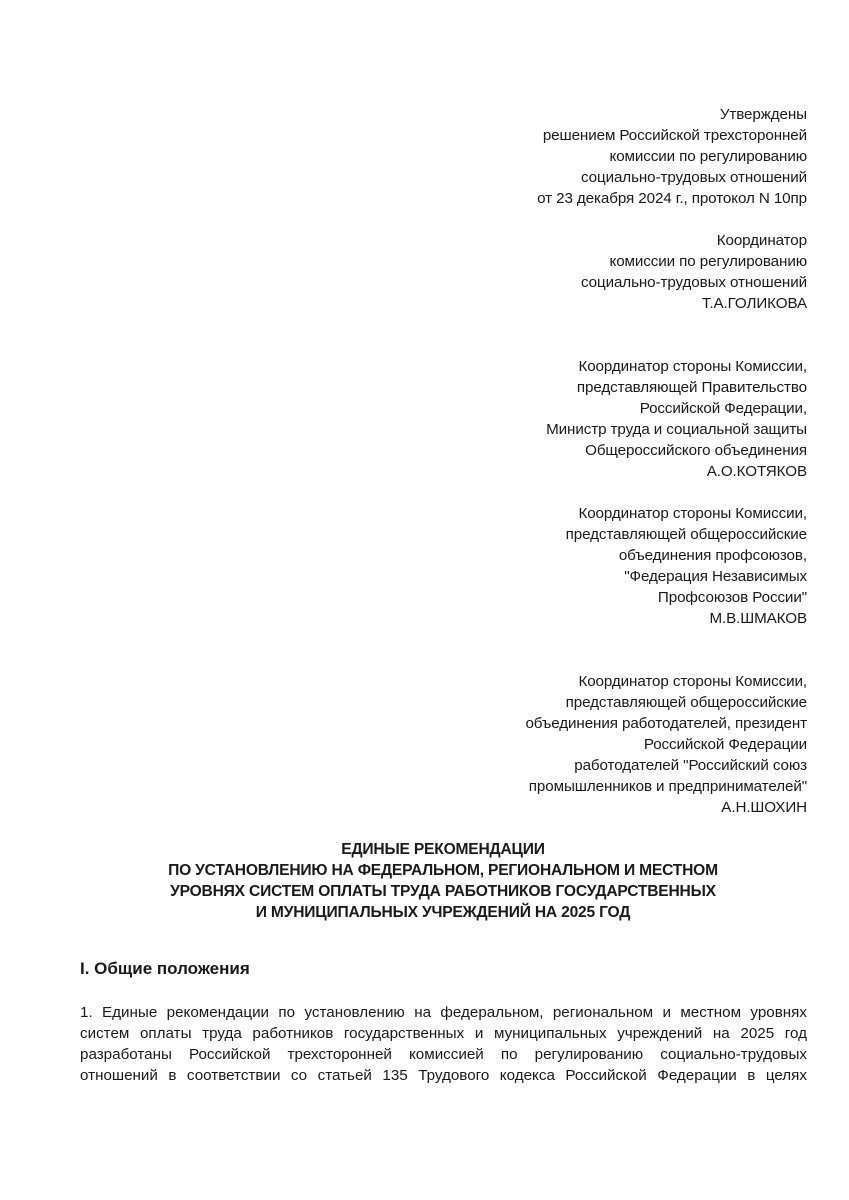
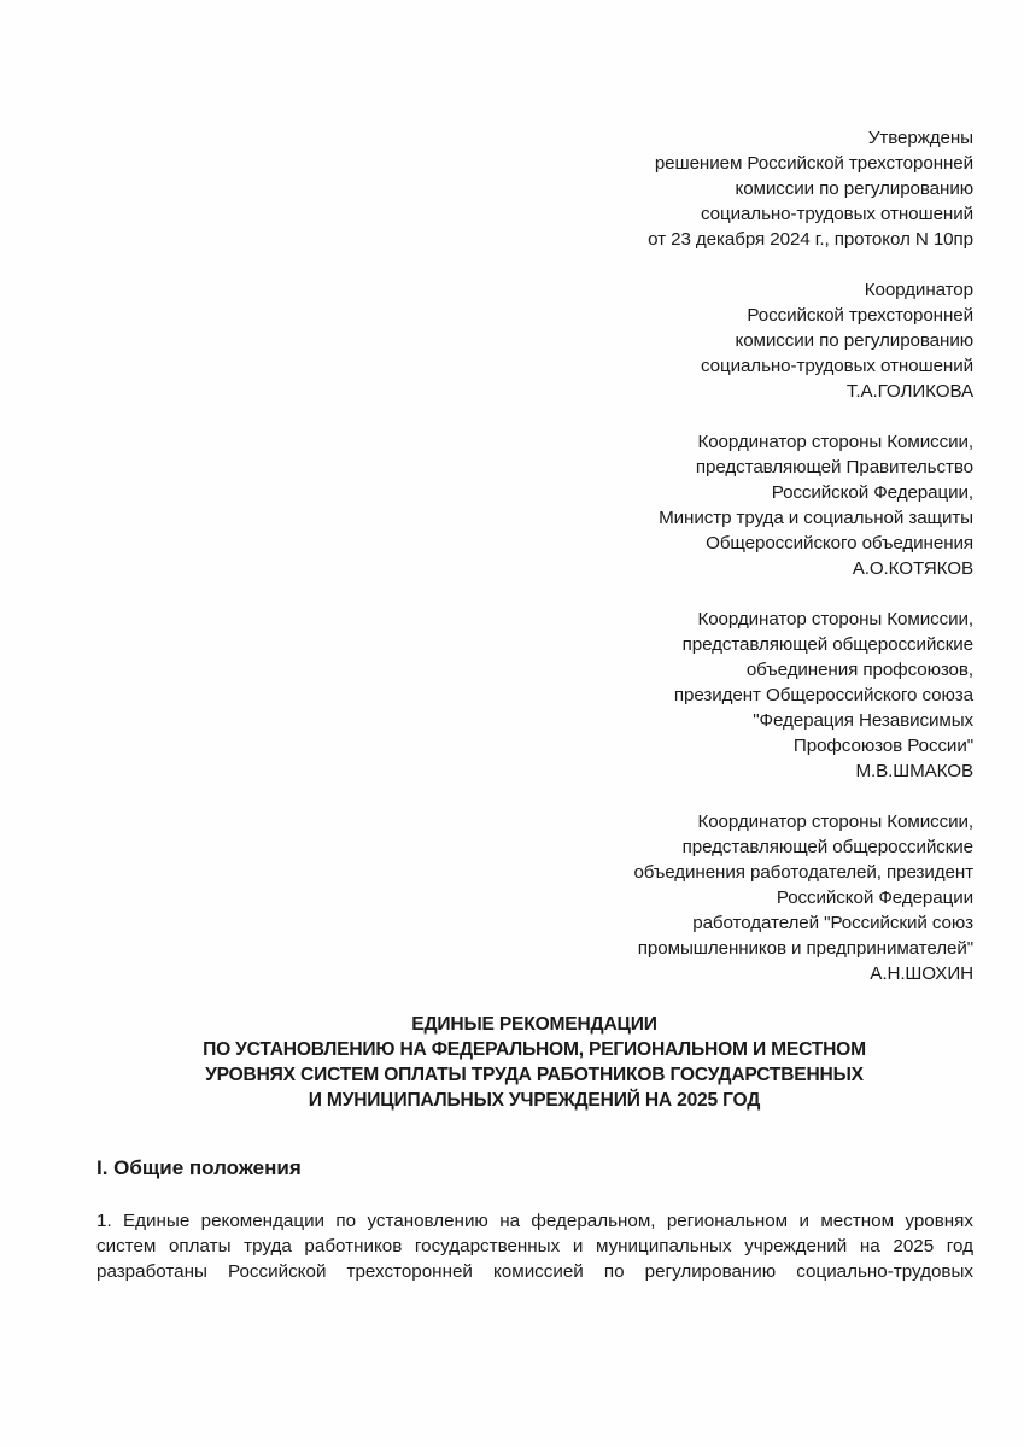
  Утверждены
  решением Российской трехсторонней
  комиссии по регулированию
  социально-трудовых отношений
  от 23 декабря 2024 г., протокол N 10пр
  Координатор
+ Российской трехсторонней
  комиссии по регулированию
  социально-трудовых отношений
  Т.А.ГОЛИКОВА
  Координатор стороны Комиссии,
  представляющей Правительство
  Российской Федерации,
  Министр труда и социальной защиты
  Общероссийского объединения
  А.О.КОТЯКОВ
  Координатор стороны Комиссии,
  представляющей общероссийские
  объединения профсоюзов,
+ президент Общероссийского союза
  "Федерация Независимых
  Профсоюзов России"
  М.В.ШМАКОВ
  Координатор стороны Комиссии,
  представляющей общероссийские
  объединения работодателей, президент
  Российской Федерации
  работодателей "Российский союз
  промышленников и предпринимателей"
  А.Н.ШОХИН
  ЕДИНЫЕ РЕКОМЕНДАЦИИ
  ПО УСТАНОВЛЕНИЮ НА ФЕДЕРАЛЬНОМ, РЕГИОНАЛЬНОМ И МЕСТНОМ
  УРОВНЯХ СИСТЕМ ОПЛАТЫ ТРУДА РАБОТНИКОВ ГОСУДАРСТВЕННЫХ
  И МУНИЦИПАЛЬНЫХ УЧРЕЖДЕНИЙ НА 2025 ГОД
  I. Общие положения
  1. Единые рекомендации по установлению на федеральном, региональном и местном уровнях
  систем оплаты труда работников государственных и муниципальных учреждений на 2025 год
  разработаны Российской трехсторонней комиссией по регулированию социально-трудовых
- отношений в соответствии со статьей 135 Трудового кодекса Российской Федерации в целях
